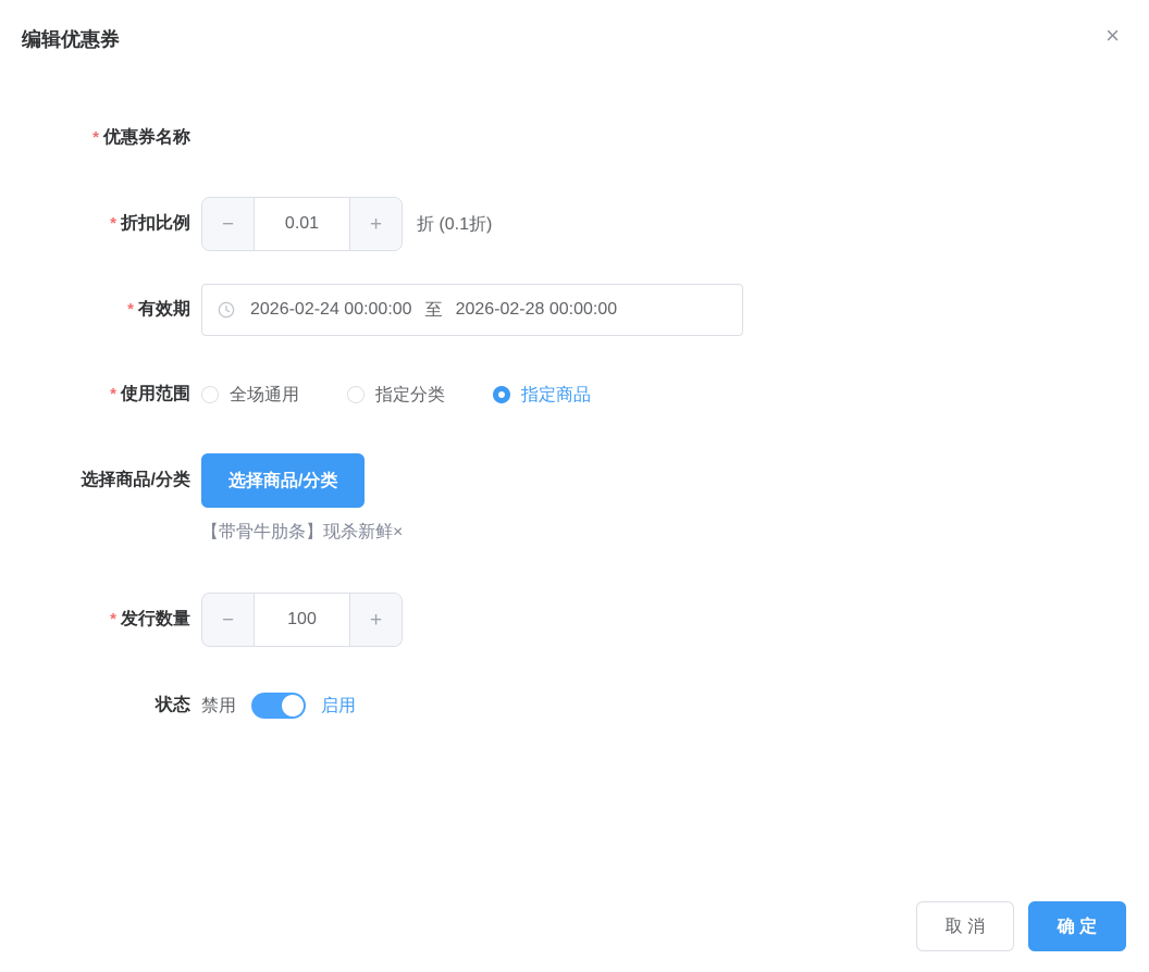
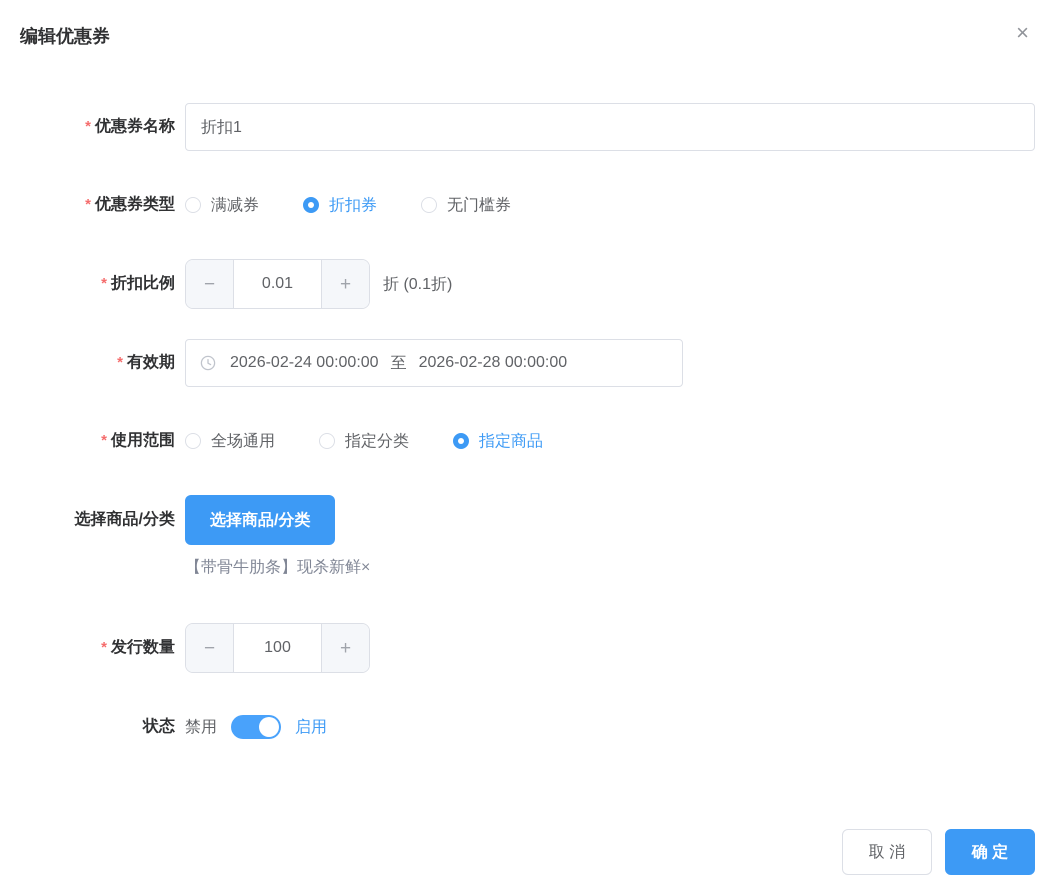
  编辑优惠券
  ×
  * 优惠券名称
+ 折扣1
+ * 优惠券类型
+ 满减券
+ 折扣券
+ 无门槛券
  * 折扣比例
  −
  0.01
  +
  折 (0.1折)
  * 有效期
  2026-02-24 00:00:00
  至
  2026-02-28 00:00:00
  * 使用范围
  全场通用
  指定分类
  指定商品
  选择商品/分类
  选择商品/分类
  【带骨牛肋条】现杀新鲜×
  * 发行数量
  −
  100
  +
  状态
  禁用
  启用
  取 消
  确 定
